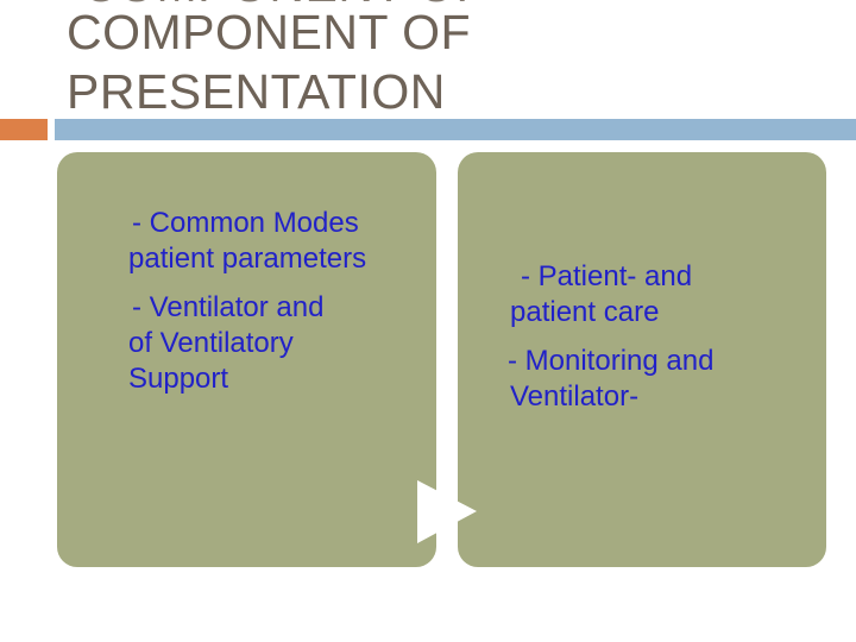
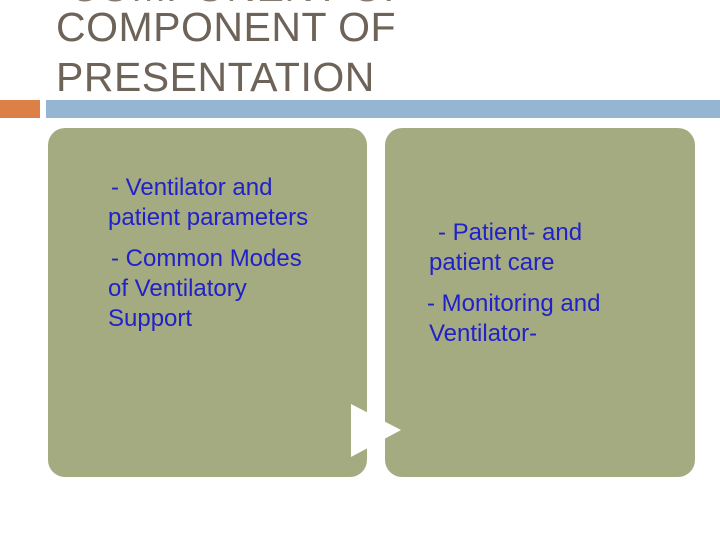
  COMPONENT OF
  PRESENTATION
- - Common Modes
+ - Ventilator and
  patient parameters
- - Ventilator and
+ - Common Modes
  of Ventilatory
  Support
  - Patient- and
  patient care
  - Monitoring and
  Ventilator-
